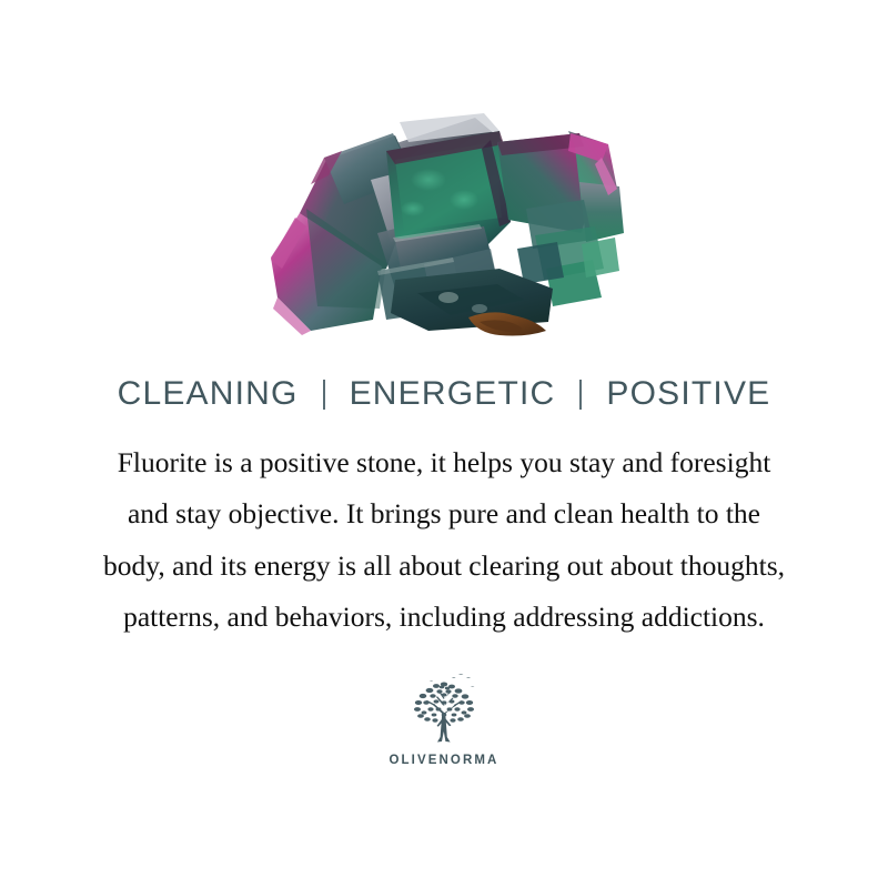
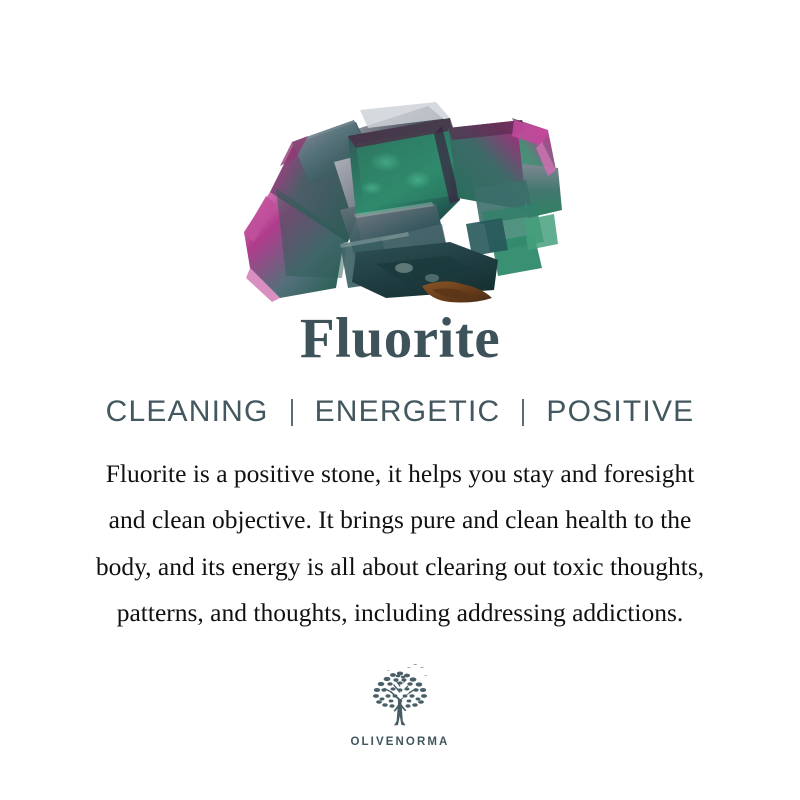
+ Fluorite
  CLEANING
  ENERGETIC
  POSITIVE
  Fluorite is a positive stone, it helps you stay and foresight
- and stay objective. It brings pure and clean health to the
+ and clean objective. It brings pure and clean health to the
- body, and its energy is all about clearing out about thoughts,
+ body, and its energy is all about clearing out toxic thoughts,
- patterns, and behaviors, including addressing addictions.
+ patterns, and thoughts, including addressing addictions.
  OLIVENORMA
